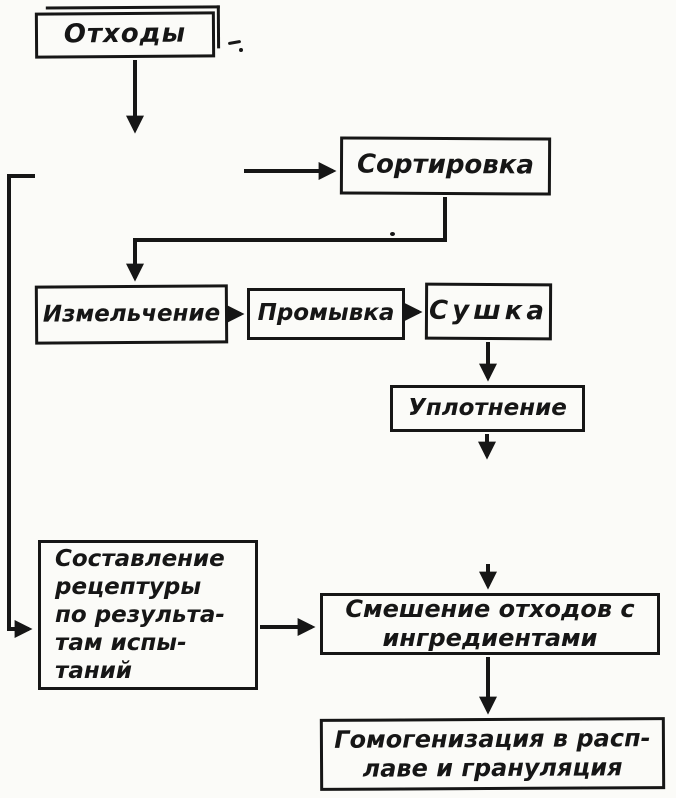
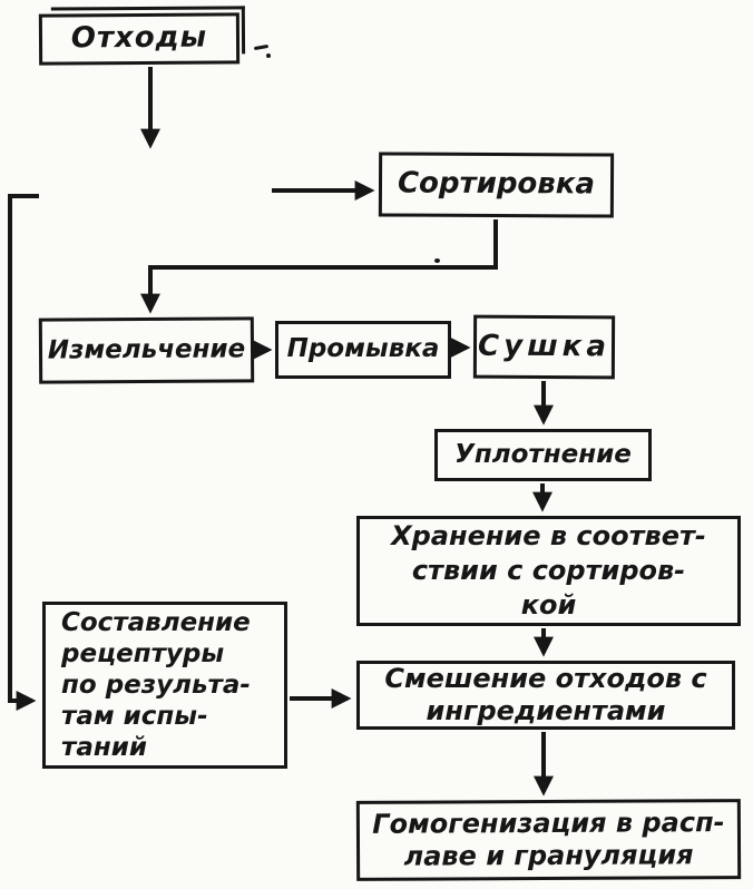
  Отходы
  Сортировка
  Измельчение
  Промывка
  Сушка
  Уплотнение
+ Хранение в соответ-
+ ствии с сортиров-
+ кой
  Составление
  рецептуры
  по результа-
  там испы-
  таний
  Смешение отходов с
  ингредиентами
  Гомогенизация в расп-
  лаве и грануляция
